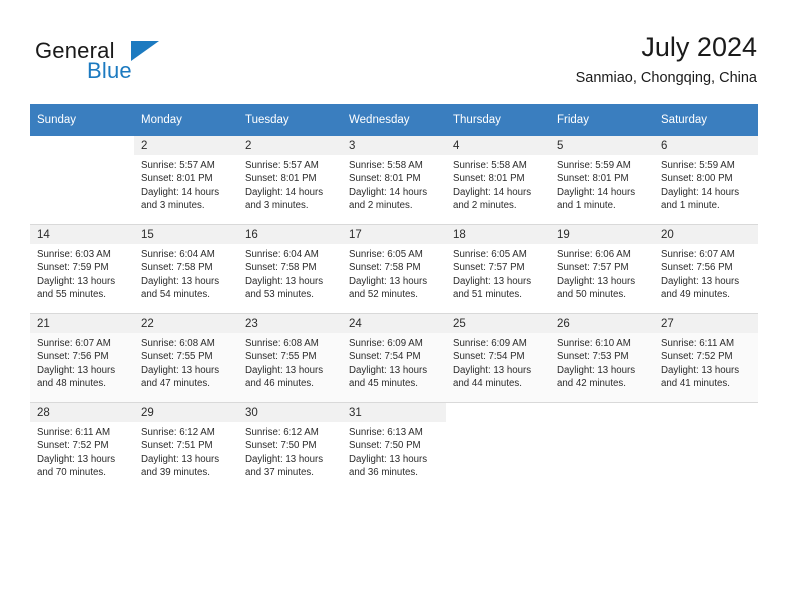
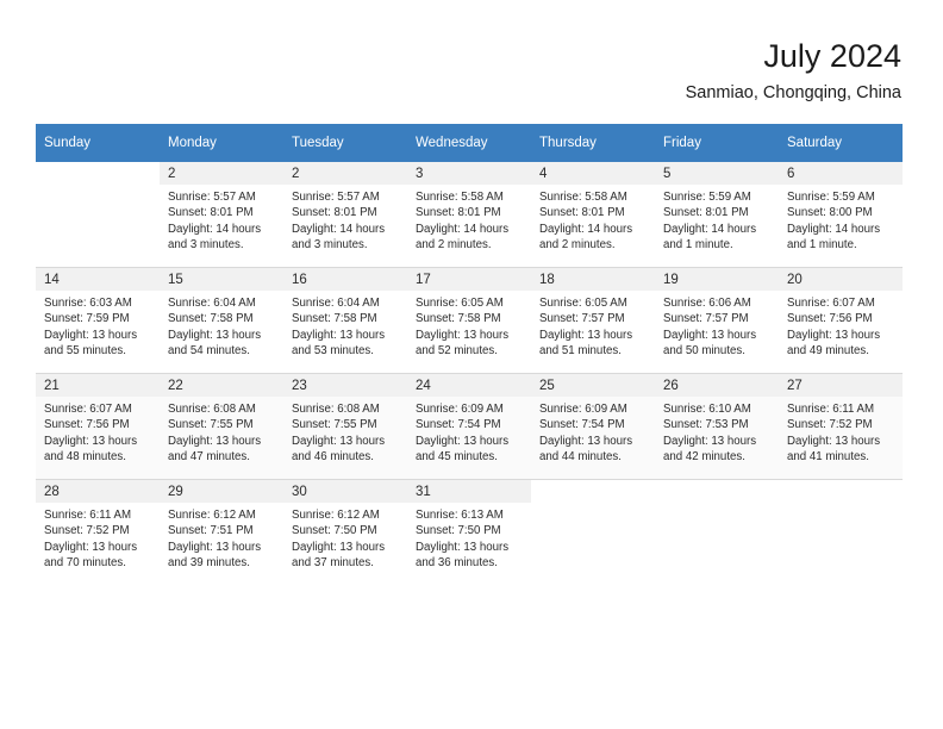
- General
- Blue
  July 2024
  Sanmiao, Chongqing, China
  Sunday	Monday	Tuesday	Wednesday	Thursday	Friday	Saturday
  	2Sunrise: 5:57 AMSunset: 8:01 PMDaylight: 14 hoursand 3 minutes.	2Sunrise: 5:57 AMSunset: 8:01 PMDaylight: 14 hoursand 3 minutes.	3Sunrise: 5:58 AMSunset: 8:01 PMDaylight: 14 hoursand 2 minutes.	4Sunrise: 5:58 AMSunset: 8:01 PMDaylight: 14 hoursand 2 minutes.	5Sunrise: 5:59 AMSunset: 8:01 PMDaylight: 14 hoursand 1 minute.	6Sunrise: 5:59 AMSunset: 8:00 PMDaylight: 14 hoursand 1 minute.
  14Sunrise: 6:03 AMSunset: 7:59 PMDaylight: 13 hoursand 55 minutes.	15Sunrise: 6:04 AMSunset: 7:58 PMDaylight: 13 hoursand 54 minutes.	16Sunrise: 6:04 AMSunset: 7:58 PMDaylight: 13 hoursand 53 minutes.	17Sunrise: 6:05 AMSunset: 7:58 PMDaylight: 13 hoursand 52 minutes.	18Sunrise: 6:05 AMSunset: 7:57 PMDaylight: 13 hoursand 51 minutes.	19Sunrise: 6:06 AMSunset: 7:57 PMDaylight: 13 hoursand 50 minutes.	20Sunrise: 6:07 AMSunset: 7:56 PMDaylight: 13 hoursand 49 minutes.
  21Sunrise: 6:07 AMSunset: 7:56 PMDaylight: 13 hoursand 48 minutes.	22Sunrise: 6:08 AMSunset: 7:55 PMDaylight: 13 hoursand 47 minutes.	23Sunrise: 6:08 AMSunset: 7:55 PMDaylight: 13 hoursand 46 minutes.	24Sunrise: 6:09 AMSunset: 7:54 PMDaylight: 13 hoursand 45 minutes.	25Sunrise: 6:09 AMSunset: 7:54 PMDaylight: 13 hoursand 44 minutes.	26Sunrise: 6:10 AMSunset: 7:53 PMDaylight: 13 hoursand 42 minutes.	27Sunrise: 6:11 AMSunset: 7:52 PMDaylight: 13 hoursand 41 minutes.
  28Sunrise: 6:11 AMSunset: 7:52 PMDaylight: 13 hoursand 70 minutes.	29Sunrise: 6:12 AMSunset: 7:51 PMDaylight: 13 hoursand 39 minutes.	30Sunrise: 6:12 AMSunset: 7:50 PMDaylight: 13 hoursand 37 minutes.	31Sunrise: 6:13 AMSunset: 7:50 PMDaylight: 13 hoursand 36 minutes.
